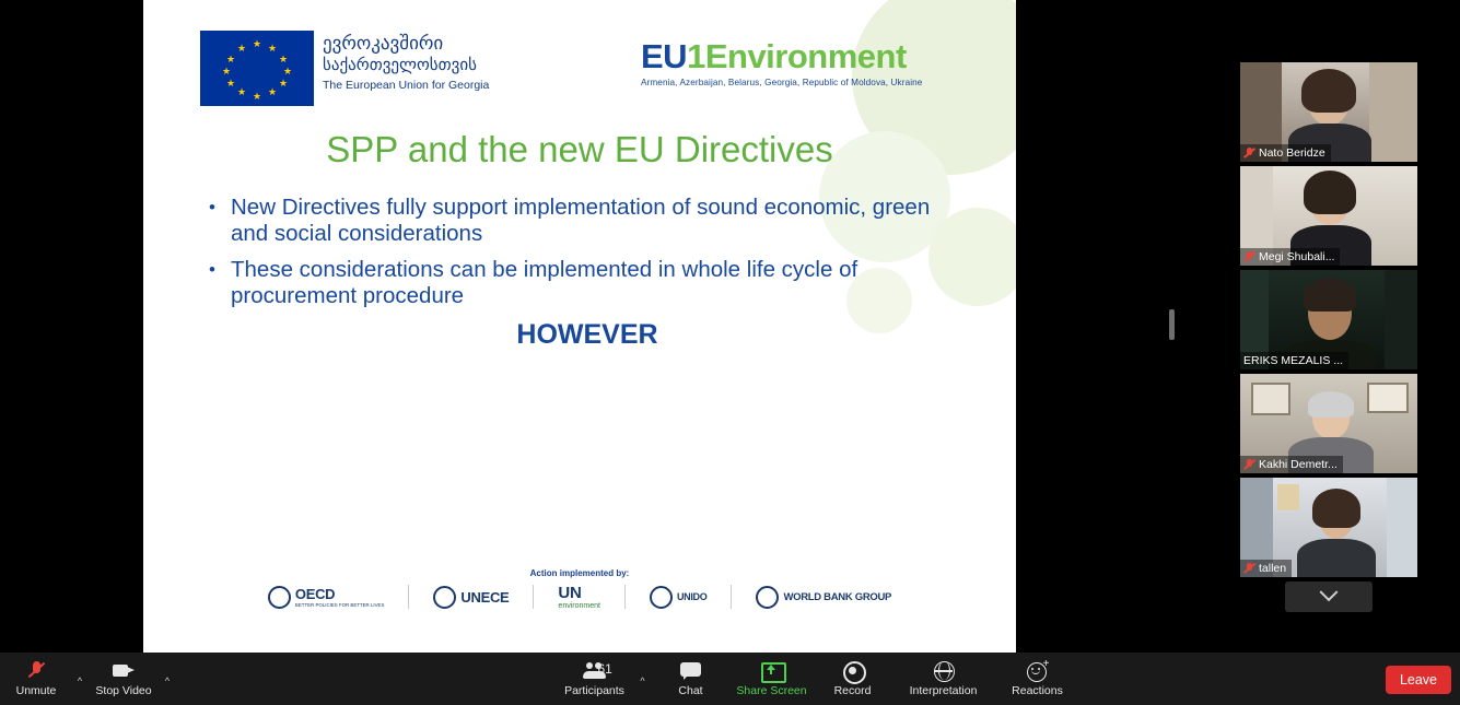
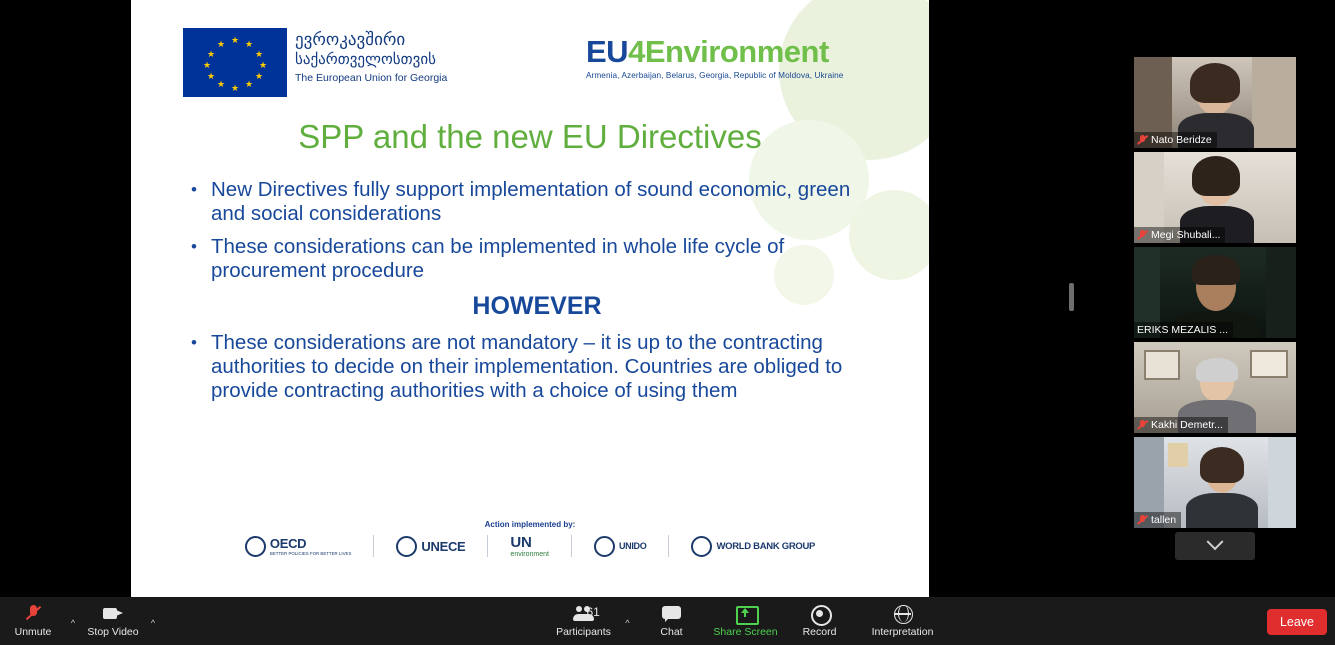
  ★
  ★
  ★
  ★
  ★
  ★
  ★
  ★
  ★
  ★
  ★
  ★
  ევროკავშირი
  საქართველოსთვის
  The European Union for Georgia
- EU1Environment
+ EU4Environment
  Armenia, Azerbaijan, Belarus, Georgia, Republic of Moldova, Ukraine
  SPP and the new EU Directives
  New Directives fully support implementation of sound economic, green and social considerations
  These considerations can be implemented in whole life cycle of procurement procedure
  HOWEVER
+ These considerations are not mandatory – it is up to the contracting authorities to decide on their implementation. Countries are obliged to provide contracting authorities with a choice of using them
  Action implemented by:
  OECD
  UNECE
  UN
  UNIDO
  WORLD BANK GROUP
  Nato Beridze
  Megi Shubali...
  ERIKS MEZALIS ...
  Kakhi Demetr...
  tallen
  Unmute
  ^
  Stop Video
  ^
  Participants
  ^
  Chat
  Share Screen
  Record
  Interpretation
- +
- Reactions
  Leave
